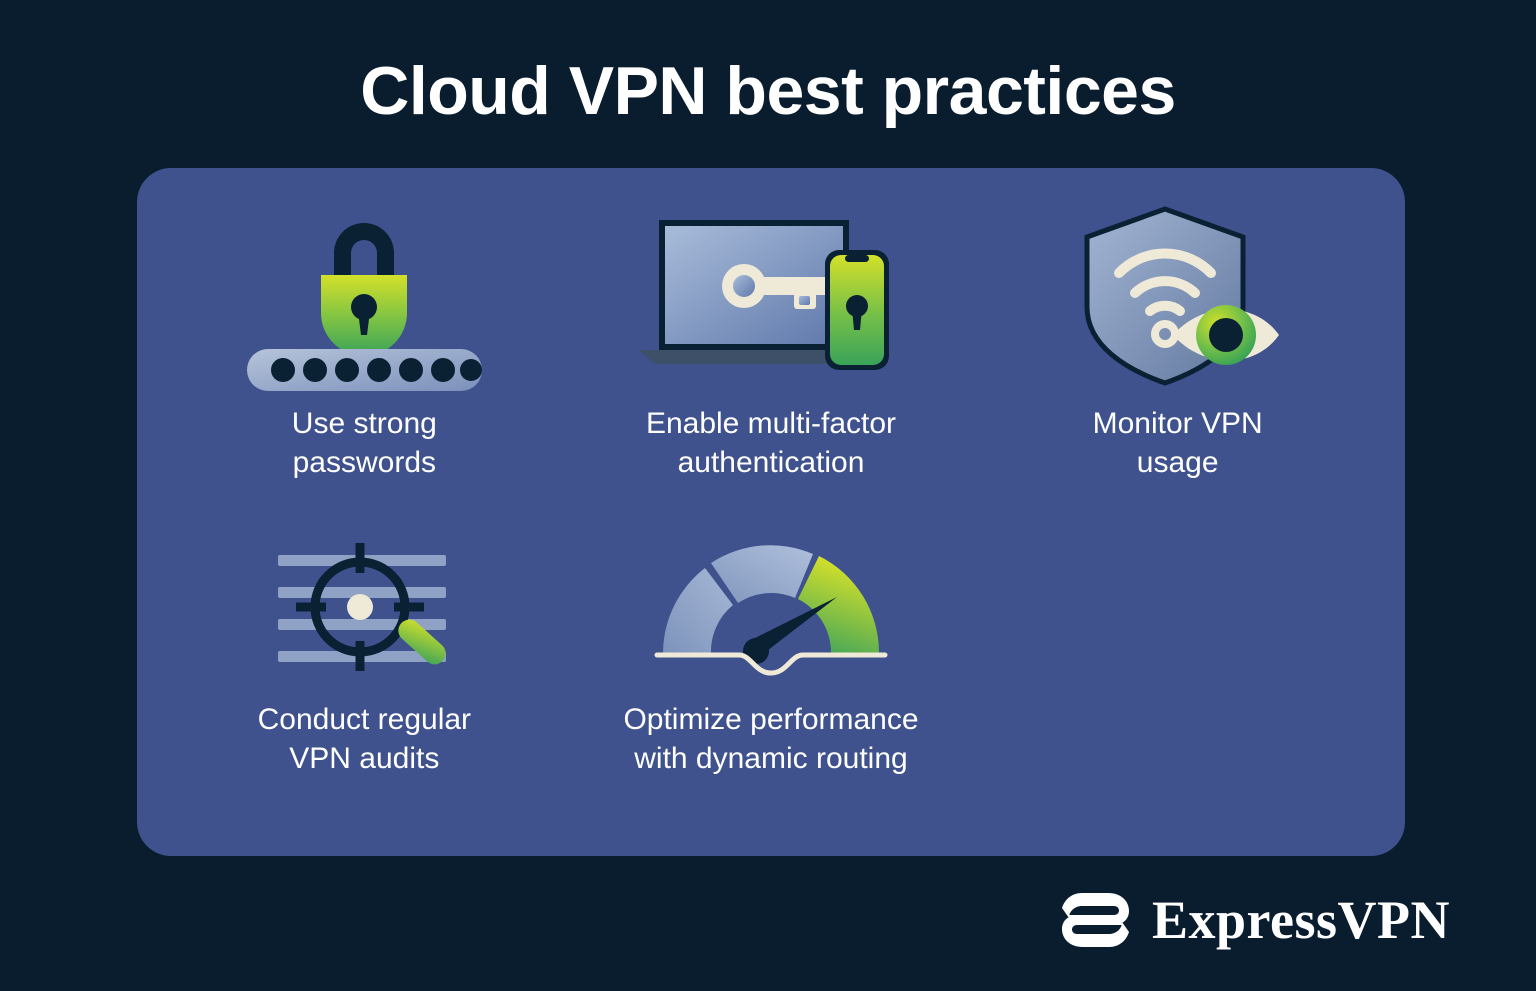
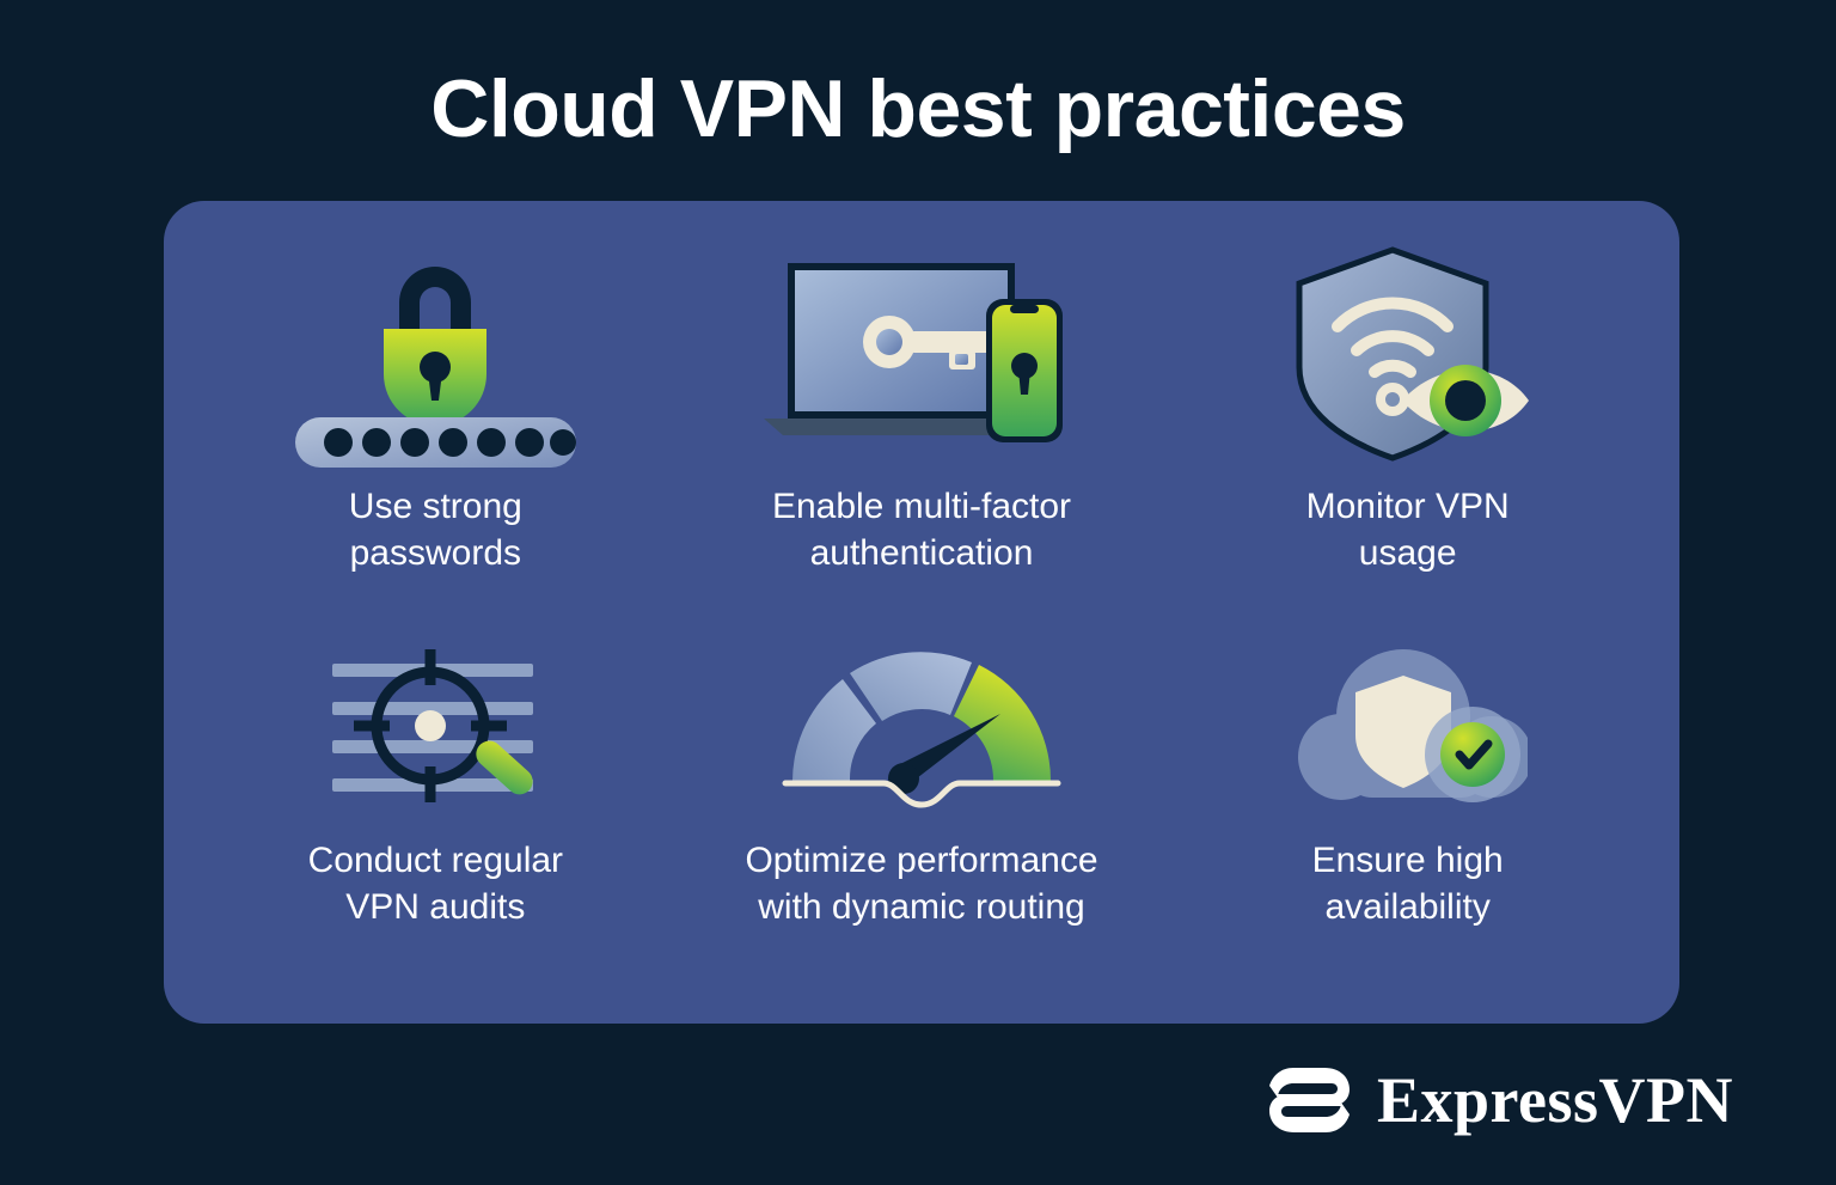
  Cloud VPN best practices
  Use strong
  passwords
  Enable multi-factor
  authentication
  Monitor VPN
  usage
  Conduct regular
  VPN audits
  Optimize performance
  with dynamic routing
+ Ensure high
+ availability
  ExpressVPN
